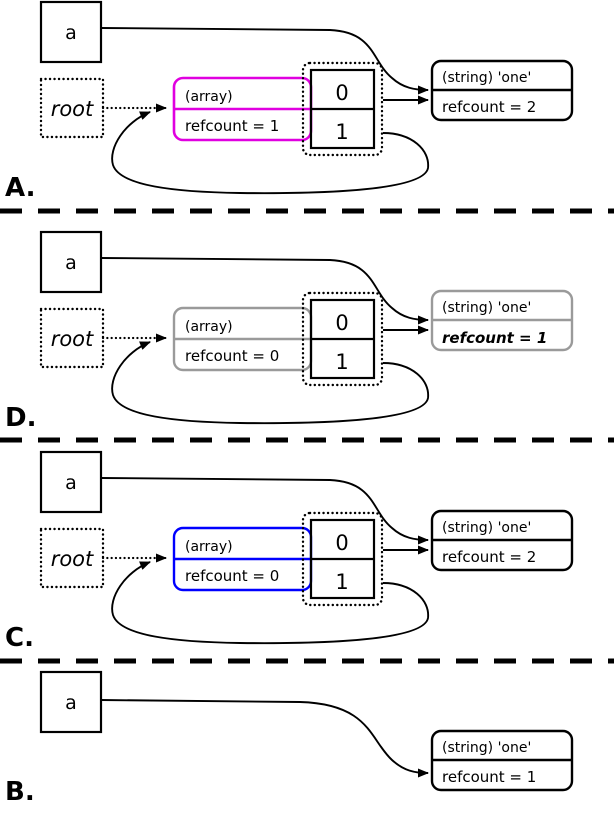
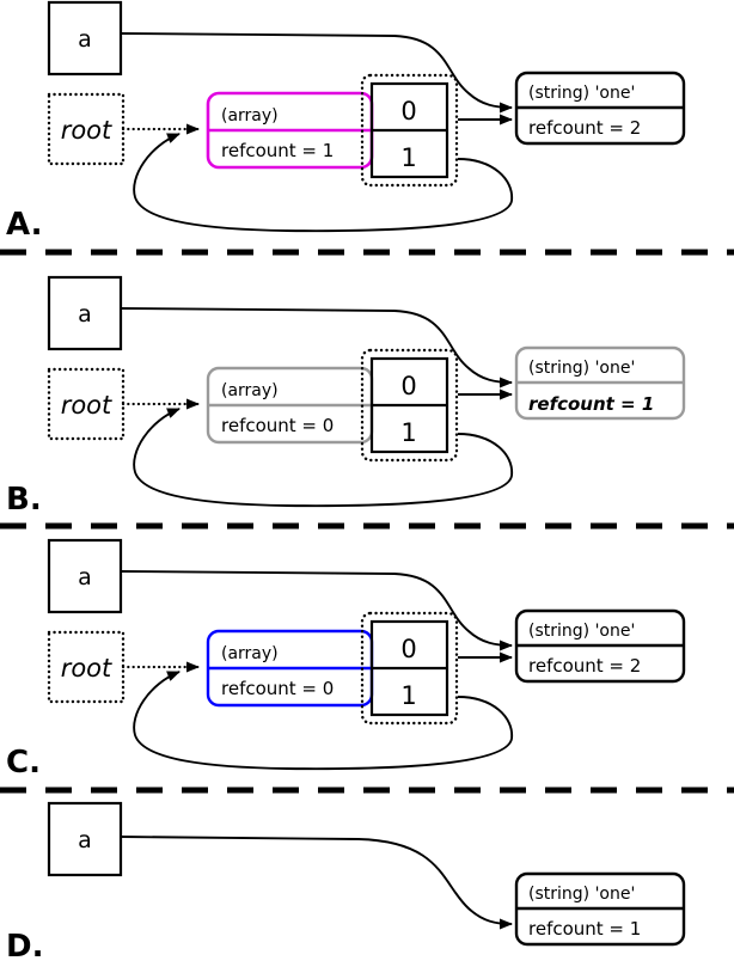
  a
  root
  (array)
  refcount = 1
  0
  1
  (string) 'one'
  refcount = 2
  A.
  a
  root
  (array)
  refcount = 0
  0
  1
  (string) 'one'
  refcount = 1
- D.
+ B.
  a
  root
  (array)
  refcount = 0
  0
  1
  (string) 'one'
  refcount = 2
  C.
  a
  (string) 'one'
  refcount = 1
- B.
+ D.
